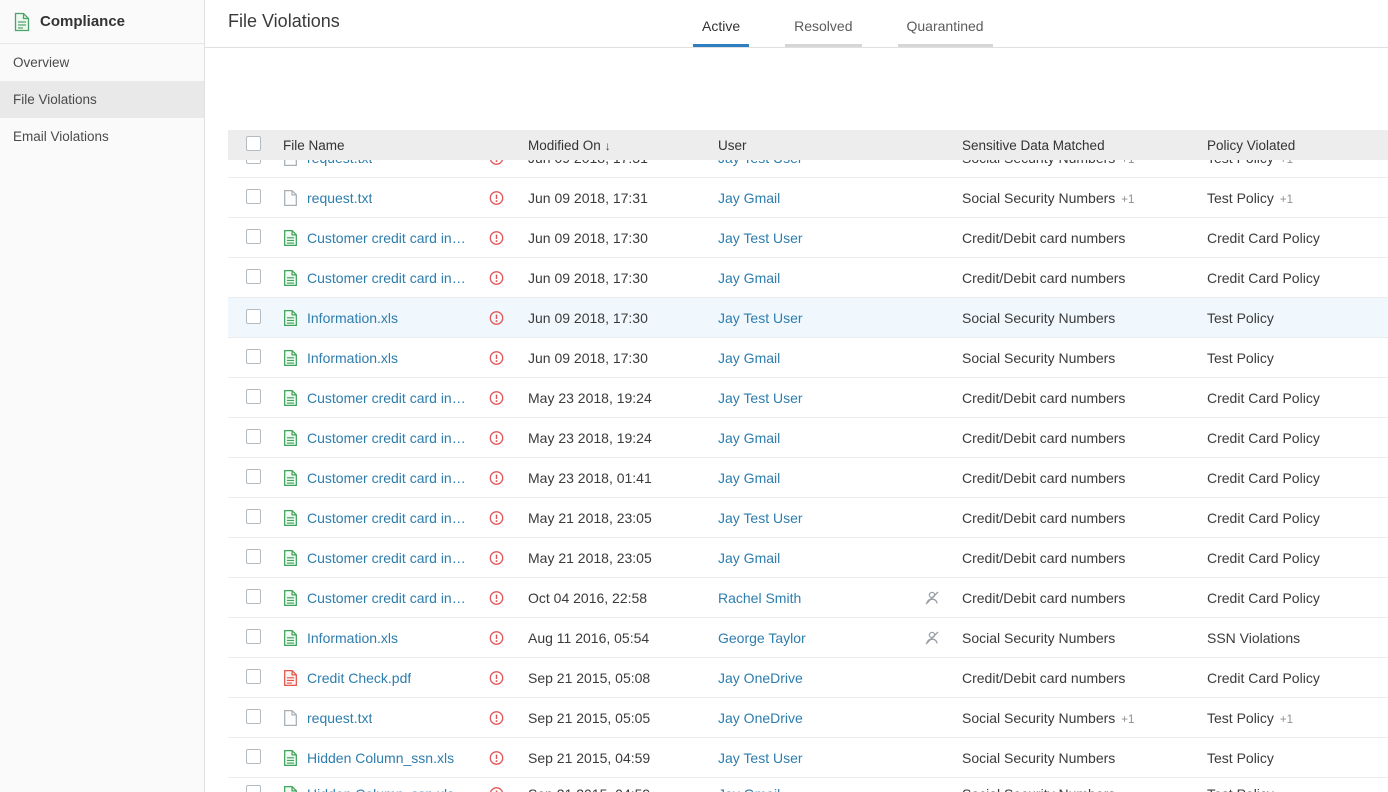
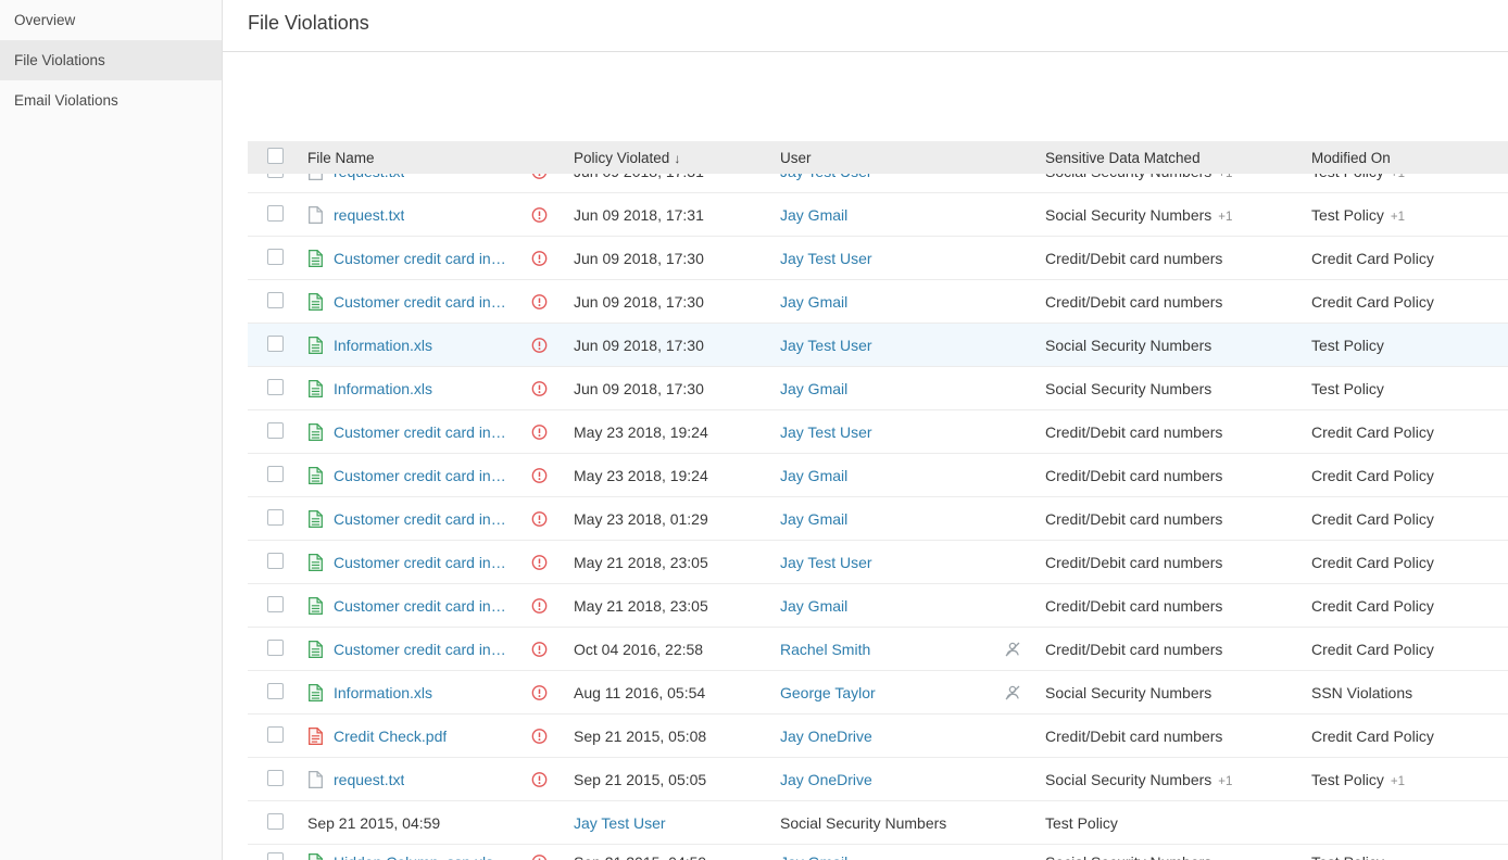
- Compliance
  Overview
  File Violations
  Email Violations
  File Violations
- Active
- Resolved
- Quarantined
  File Name
- Modified On ↓
+ Policy Violated ↓
  User
  Sensitive Data Matched
- Policy Violated
+ Modified On
  request.txt
  Jun 09 2018, 17:31
  Jay Gmail
  Social Security Numbers +1
  Test Policy +1
  Customer credit card info.
  Jun 09 2018, 17:30
  Jay Test User
  Credit/Debit card numbers
  Credit Card Policy
  Customer credit card info.
  Jun 09 2018, 17:30
  Jay Gmail
  Credit/Debit card numbers
  Credit Card Policy
  Information.xls
  Jun 09 2018, 17:30
  Jay Test User
  Social Security Numbers
  Test Policy
  Information.xls
  Jun 09 2018, 17:30
  Jay Gmail
  Social Security Numbers
  Test Policy
  Customer credit card info.
  May 23 2018, 19:24
  Jay Test User
  Credit/Debit card numbers
  Credit Card Policy
  Customer credit card info.
  May 23 2018, 19:24
  Jay Gmail
  Credit/Debit card numbers
  Credit Card Policy
  Customer credit card info.
- May 23 2018, 01:41
+ May 23 2018, 01:29
  Jay Gmail
  Credit/Debit card numbers
  Credit Card Policy
  Customer credit card info.
  May 21 2018, 23:05
  Jay Test User
  Credit/Debit card numbers
  Credit Card Policy
  Customer credit card info.
  May 21 2018, 23:05
  Jay Gmail
  Credit/Debit card numbers
  Credit Card Policy
  Customer credit card info.
  Oct 04 2016, 22:58
  Rachel Smith
  Credit/Debit card numbers
  Credit Card Policy
  Information.xls
  Aug 11 2016, 05:54
  George Taylor
  Social Security Numbers
  SSN Violations
  Credit Check.pdf
  Sep 21 2015, 05:08
  Jay OneDrive
  Credit/Debit card numbers
  Credit Card Policy
  request.txt
  Sep 21 2015, 05:05
  Jay OneDrive
  Social Security Numbers +1
  Test Policy +1
- Hidden Column_ssn.xls
  Sep 21 2015, 04:59
  Jay Test User
  Social Security Numbers
  Test Policy
